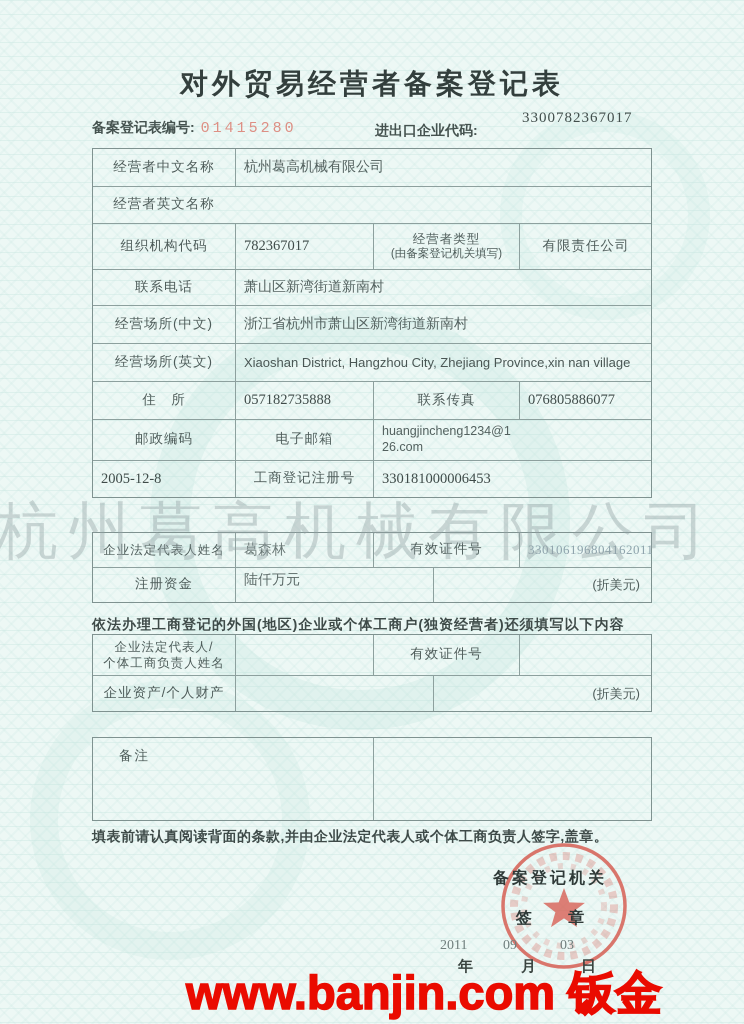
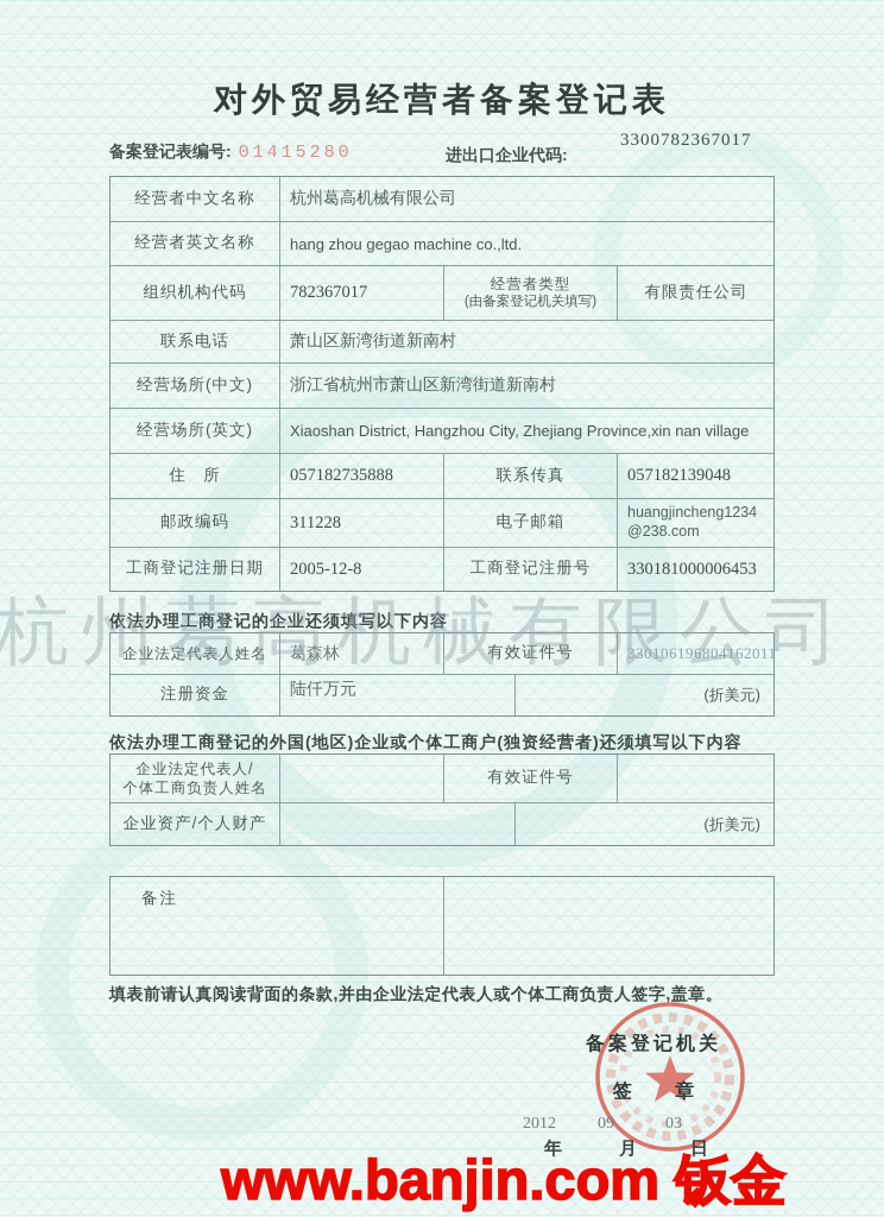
  对外贸易经营者备案登记表
  备案登记表编号: 01415280
  进出口企业代码:
  3300782367017
  经营者中文名称
  杭州葛高机械有限公司
  经营者英文名称
+ hang zhou gegao machine co.,ltd.
  组织机构代码
  782367017
  经营者类型
  (由备案登记机关填写)
  有限责任公司
  联系电话
  萧山区新湾街道新南村
  经营场所(中文)
  浙江省杭州市萧山区新湾街道新南村
  经营场所(英文)
  Xiaoshan District, Hangzhou City, Zhejiang Province,xin nan village
  住 所
  057182735888
  联系传真
- 076805886077
+ 057182139048
  邮政编码
+ 311228
  电子邮箱
- huangjincheng1234@126.com
+ huangjincheng1234@238.com
+ 工商登记注册日期
  2005-12-8
  工商登记注册号
  330181000006453
+ 依法办理工商登记的企业还须填写以下内容
  企业法定代表人姓名
  葛森林
  有效证件号
  330106196804162011
  注册资金
  陆仟万元
  (折美元)
  依法办理工商登记的外国(地区)企业或个体工商户(独资经营者)还须填写以下内容
  企业法定代表人/
  个体工商负责人姓名
  有效证件号
  企业资产/个人财产
  (折美元)
  备注
  填表前请认真阅读背面的条款,并由企业法定代表人或个体工商负责人签字,盖章。
  备案登记机关
  签 章
- 2011
+ 2012
  09
  03
  年
  月
  日
  杭州葛高机械有限公司
  www.banjin.com 钣金
